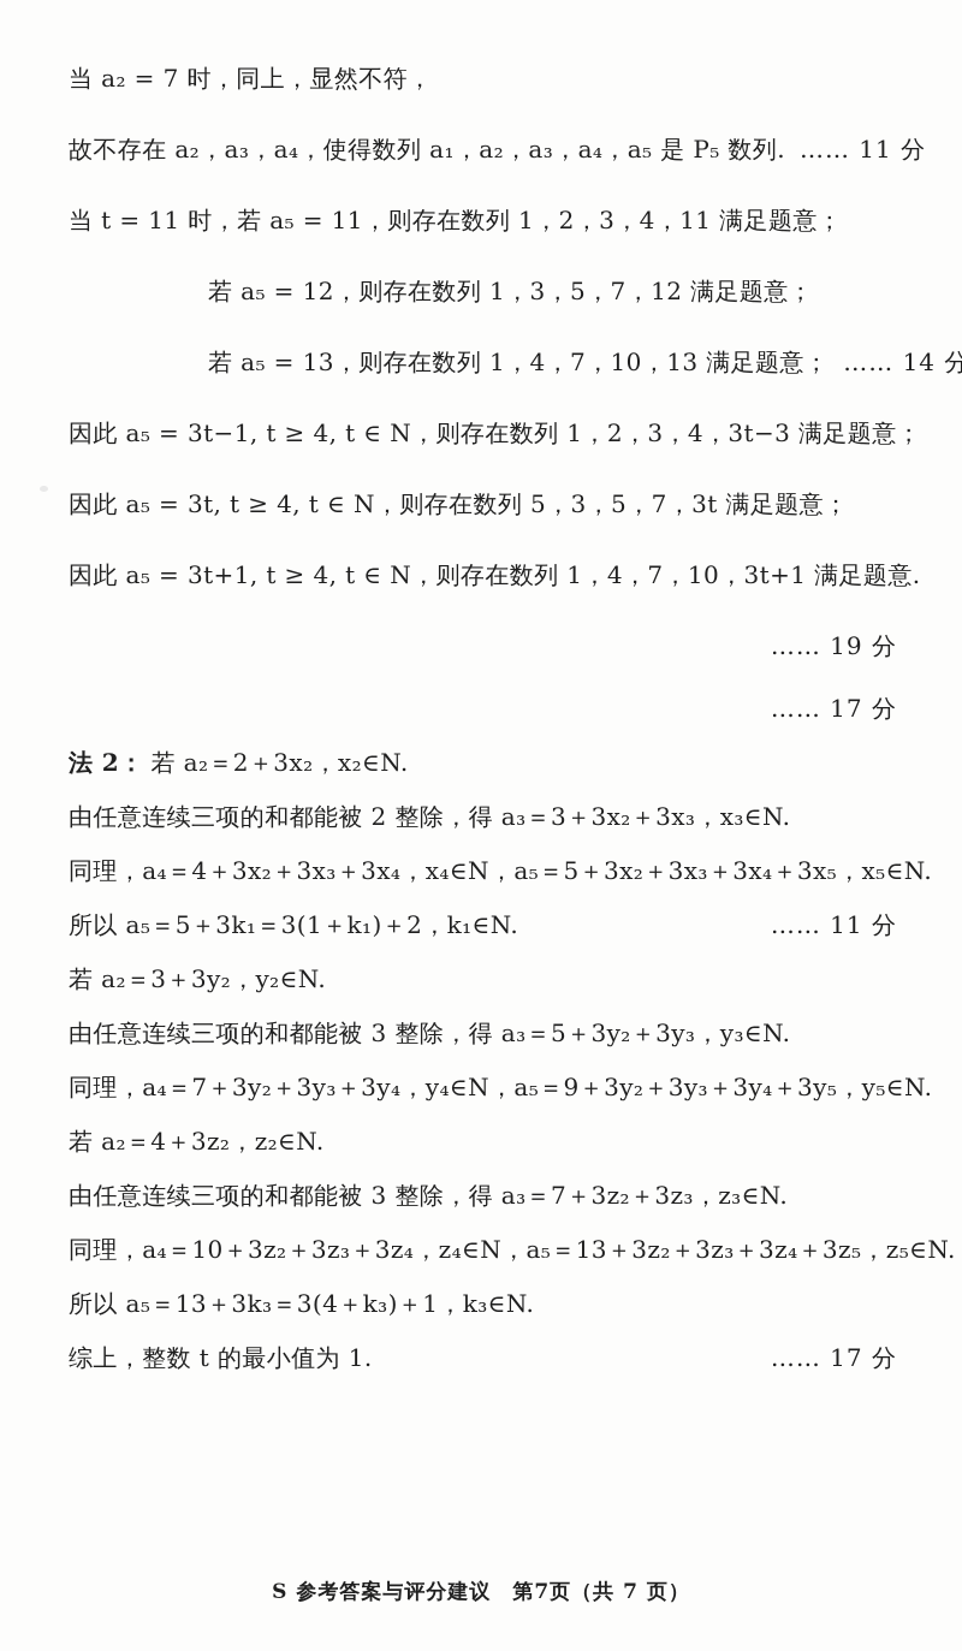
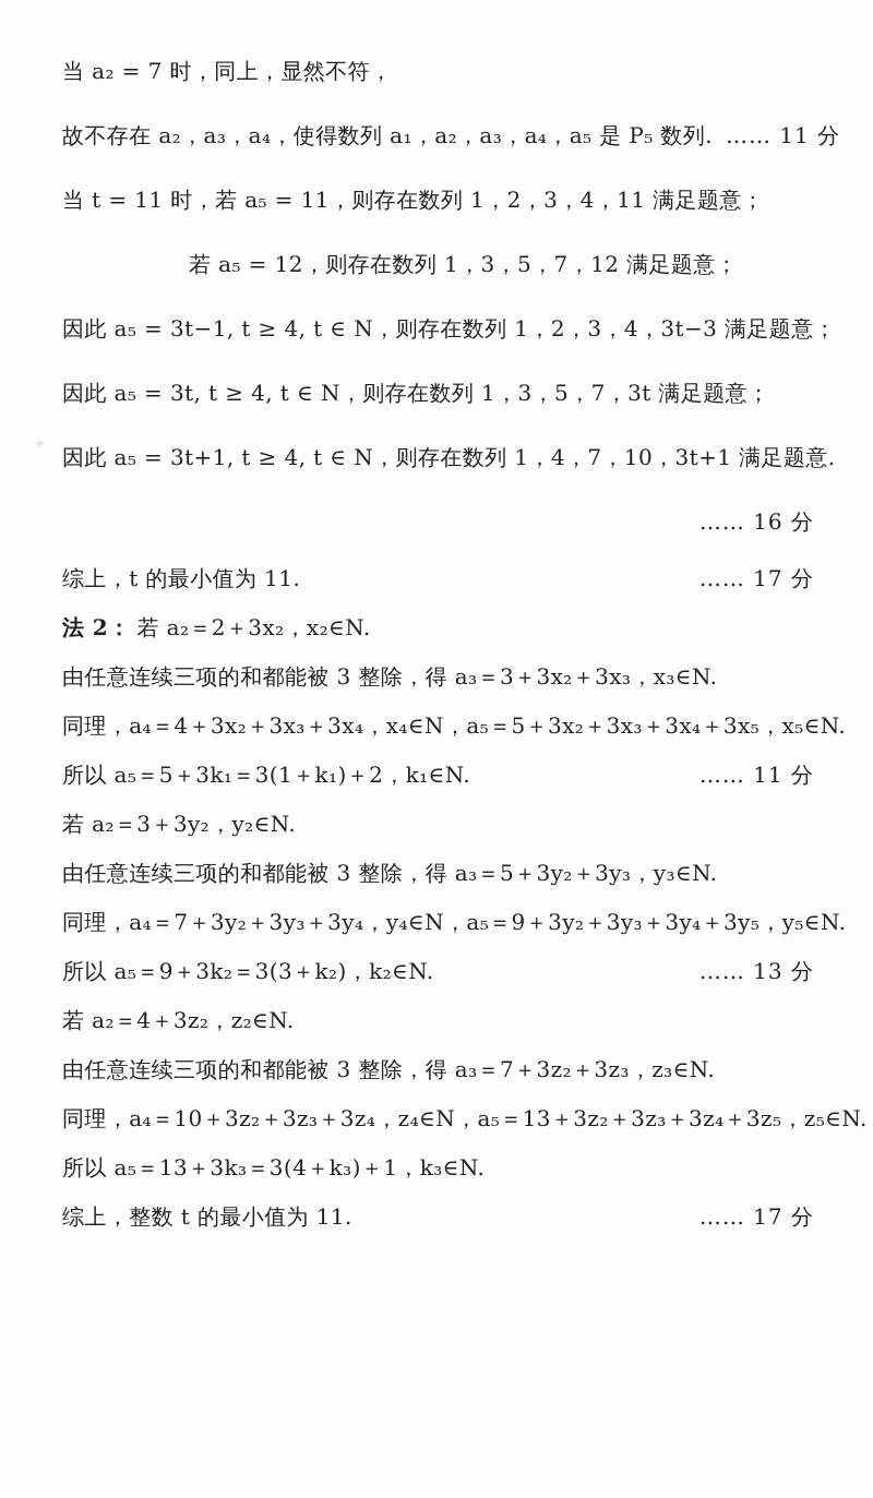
  当 a₂ = 7 时，同上，显然不符，
  故不存在 a₂，a₃，a₄，使得数列 a₁，a₂，a₃，a₄，a₅ 是 P₅ 数列.
  …… 11 分
  当 t = 11 时，若 a₅ = 11，则存在数列 1，2，3，4，11 满足题意；
  若 a₅ = 12，则存在数列 1，3，5，7，12 满足题意；
- 若 a₅ = 13，则存在数列 1，4，7，10，13 满足题意；
- …… 14 分
  因此 a₅ = 3t−1, t ≥ 4, t ∈ N，则存在数列 1，2，3，4，3t−3 满足题意；
- 因此 a₅ = 3t, t ≥ 4, t ∈ N，则存在数列 5，3，5，7，3t 满足题意；
+ 因此 a₅ = 3t, t ≥ 4, t ∈ N，则存在数列 1，3，5，7，3t 满足题意；
  因此 a₅ = 3t+1, t ≥ 4, t ∈ N，则存在数列 1，4，7，10，3t+1 满足题意.
- …… 19 分
+ …… 16 分
+ 综上，t 的最小值为 11.
  …… 17 分
  法 2： 若 a₂＝2＋3x₂，x₂∈N.
- 由任意连续三项的和都能被 2 整除，得 a₃＝3＋3x₂＋3x₃，x₃∈N.
+ 由任意连续三项的和都能被 3 整除，得 a₃＝3＋3x₂＋3x₃，x₃∈N.
  同理，a₄＝4＋3x₂＋3x₃＋3x₄，x₄∈N，a₅＝5＋3x₂＋3x₃＋3x₄＋3x₅，x₅∈N.
  所以 a₅＝5＋3k₁＝3(1＋k₁)＋2，k₁∈N.
  …… 11 分
  若 a₂＝3＋3y₂，y₂∈N.
  由任意连续三项的和都能被 3 整除，得 a₃＝5＋3y₂＋3y₃，y₃∈N.
  同理，a₄＝7＋3y₂＋3y₃＋3y₄，y₄∈N，a₅＝9＋3y₂＋3y₃＋3y₄＋3y₅，y₅∈N.
+ 所以 a₅＝9＋3k₂＝3(3＋k₂)，k₂∈N.
+ …… 13 分
  若 a₂＝4＋3z₂，z₂∈N.
  由任意连续三项的和都能被 3 整除，得 a₃＝7＋3z₂＋3z₃，z₃∈N.
  同理，a₄＝10＋3z₂＋3z₃＋3z₄，z₄∈N，a₅＝13＋3z₂＋3z₃＋3z₄＋3z₅，z₅∈N.
  所以 a₅＝13＋3k₃＝3(4＋k₃)＋1，k₃∈N.
- 综上，整数 t 的最小值为 1.
+ 综上，整数 t 的最小值为 11.
  …… 17 分
- S 参考答案与评分建议 第7页（共 7 页）
